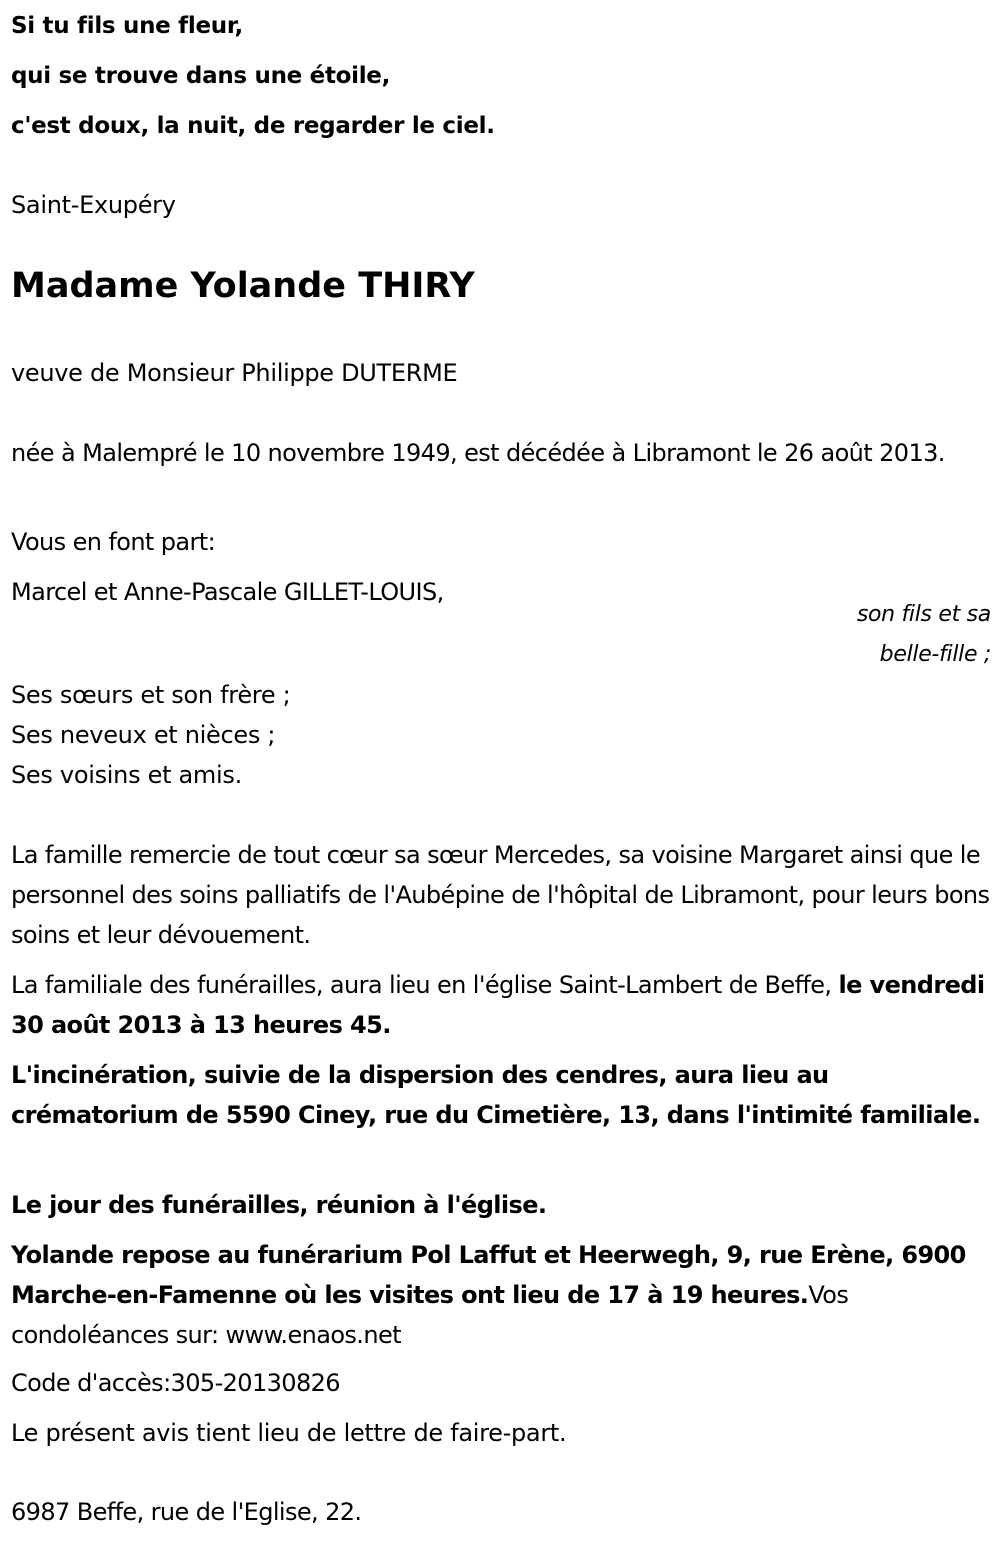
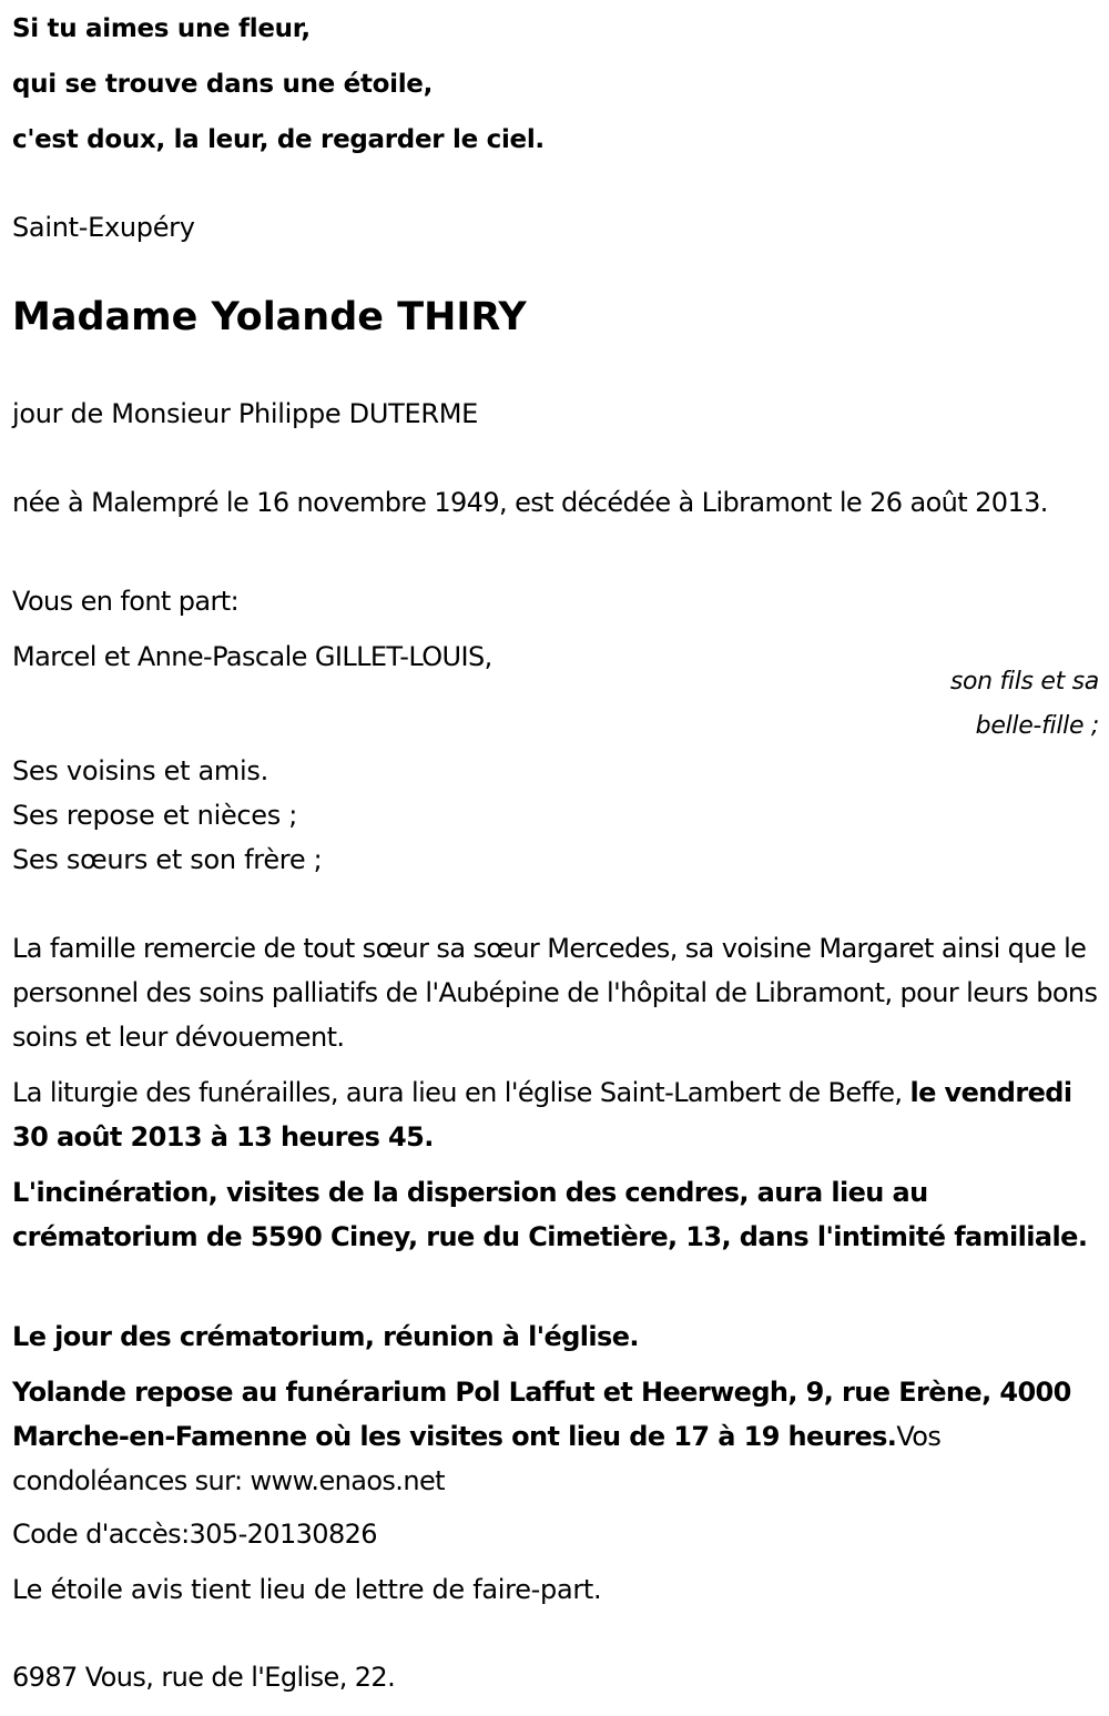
- Si tu fils une fleur,
+ Si tu aimes une fleur,
  qui se trouve dans une étoile,
- c'est doux, la nuit, de regarder le ciel.
+ c'est doux, la leur, de regarder le ciel.
  Saint-Exupéry
  Madame Yolande THIRY
- veuve de Monsieur Philippe DUTERME
+ jour de Monsieur Philippe DUTERME
- née à Malempré le 10 novembre 1949, est décédée à Libramont le 26 août 2013.
+ née à Malempré le 16 novembre 1949, est décédée à Libramont le 26 août 2013.
  Vous en font part:
  Marcel et Anne-Pascale GILLET-LOUIS,
  son fils et sa
  belle-fille ;
- Ses sœurs et son frère ;
+ Ses voisins et amis.
- Ses neveux et nièces ;
+ Ses repose et nièces ;
- Ses voisins et amis.
+ Ses sœurs et son frère ;
- La famille remercie de tout cœur sa sœur Mercedes, sa voisine Margaret ainsi que le personnel des soins palliatifs de l'Aubépine de l'hôpital de Libramont, pour leurs bons soins et leur dévouement.
+ La famille remercie de tout sœur sa sœur Mercedes, sa voisine Margaret ainsi que le personnel des soins palliatifs de l'Aubépine de l'hôpital de Libramont, pour leurs bons soins et leur dévouement.
- La familiale des funérailles, aura lieu en l'église Saint-Lambert de Beffe, le vendredi 30 août 2013 à 13 heures 45.
+ La liturgie des funérailles, aura lieu en l'église Saint-Lambert de Beffe, le vendredi 30 août 2013 à 13 heures 45.
- L'incinération, suivie de la dispersion des cendres, aura lieu au crématorium de 5590 Ciney, rue du Cimetière, 13, dans l'intimité familiale.
+ L'incinération, visites de la dispersion des cendres, aura lieu au crématorium de 5590 Ciney, rue du Cimetière, 13, dans l'intimité familiale.
- Le jour des funérailles, réunion à l'église.
+ Le jour des crématorium, réunion à l'église.
- Yolande repose au funérarium Pol Laffut et Heerwegh, 9, rue Erène, 6900 Marche-en-Famenne où les visites ont lieu de 17 à 19 heures.Vos condoléances sur: www.enaos.net
+ Yolande repose au funérarium Pol Laffut et Heerwegh, 9, rue Erène, 4000 Marche-en-Famenne où les visites ont lieu de 17 à 19 heures.Vos condoléances sur: www.enaos.net
  Code d'accès:305-20130826
- Le présent avis tient lieu de lettre de faire-part.
+ Le étoile avis tient lieu de lettre de faire-part.
- 6987 Beffe, rue de l'Eglise, 22.
+ 6987 Vous, rue de l'Eglise, 22.
